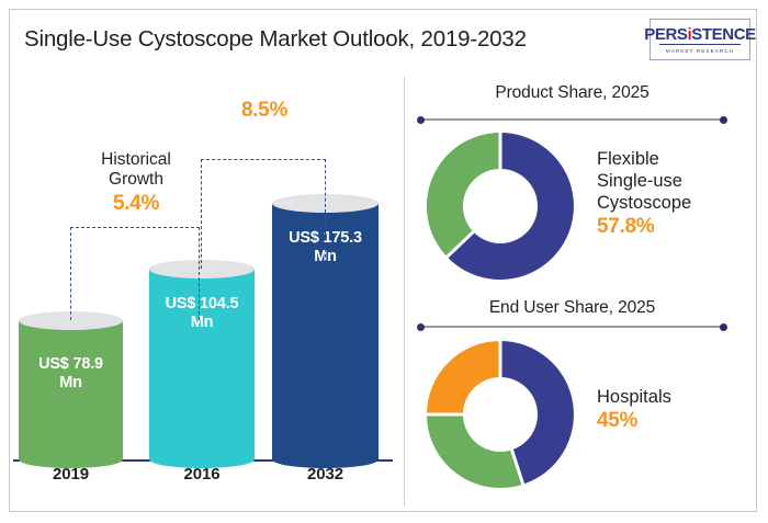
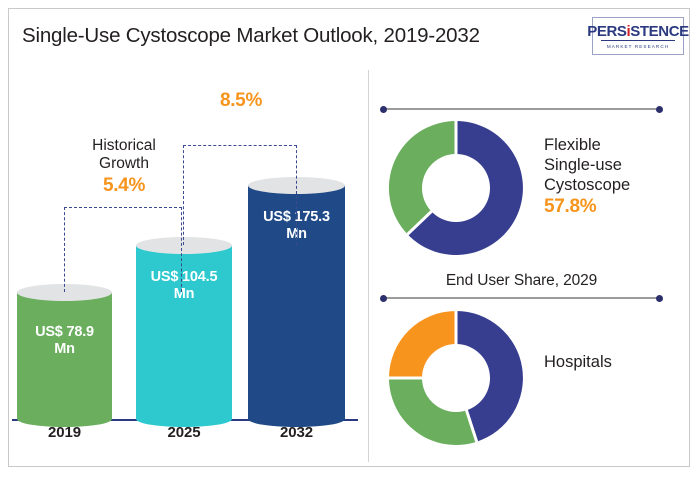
  Single-Use Cystoscope Market Outlook, 2019-2032
  PERSiSTENCE
  US$ 78.9
  Mn
  US$ 104.5
  Mn
  US$ 175.3
  Mn
  2019
- 2016
+ 2025
  2032
  Historical
  Growth
  5.4%
  8.5%
- Product Share, 2025
  Flexible
  Single-use
  Cystoscope
  57.8%
- End User Share, 2025
+ End User Share, 2029
  Hospitals
- 45%
